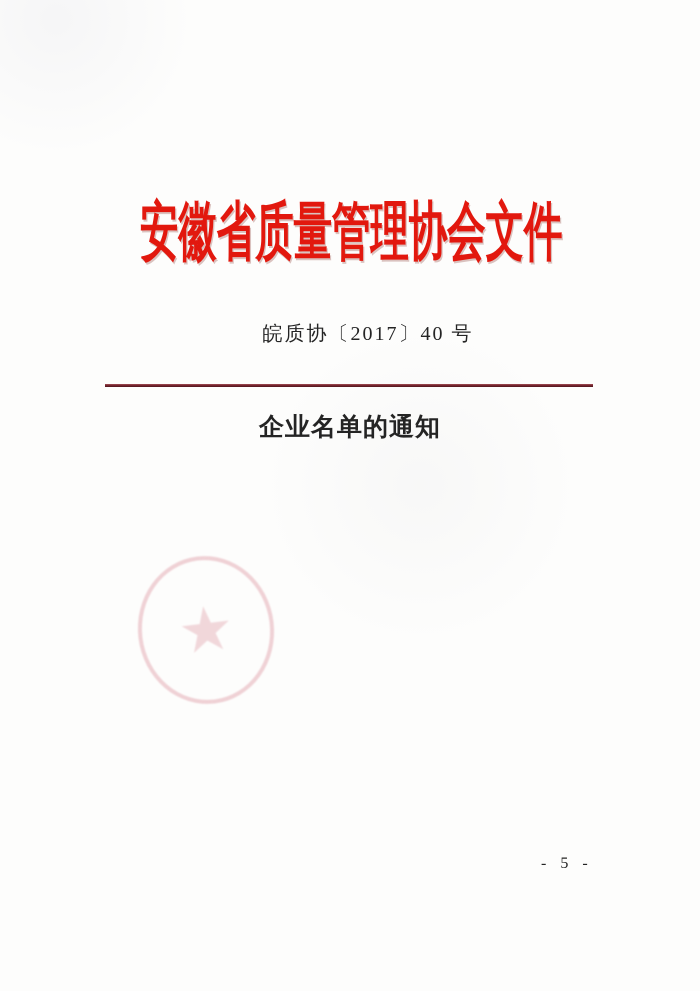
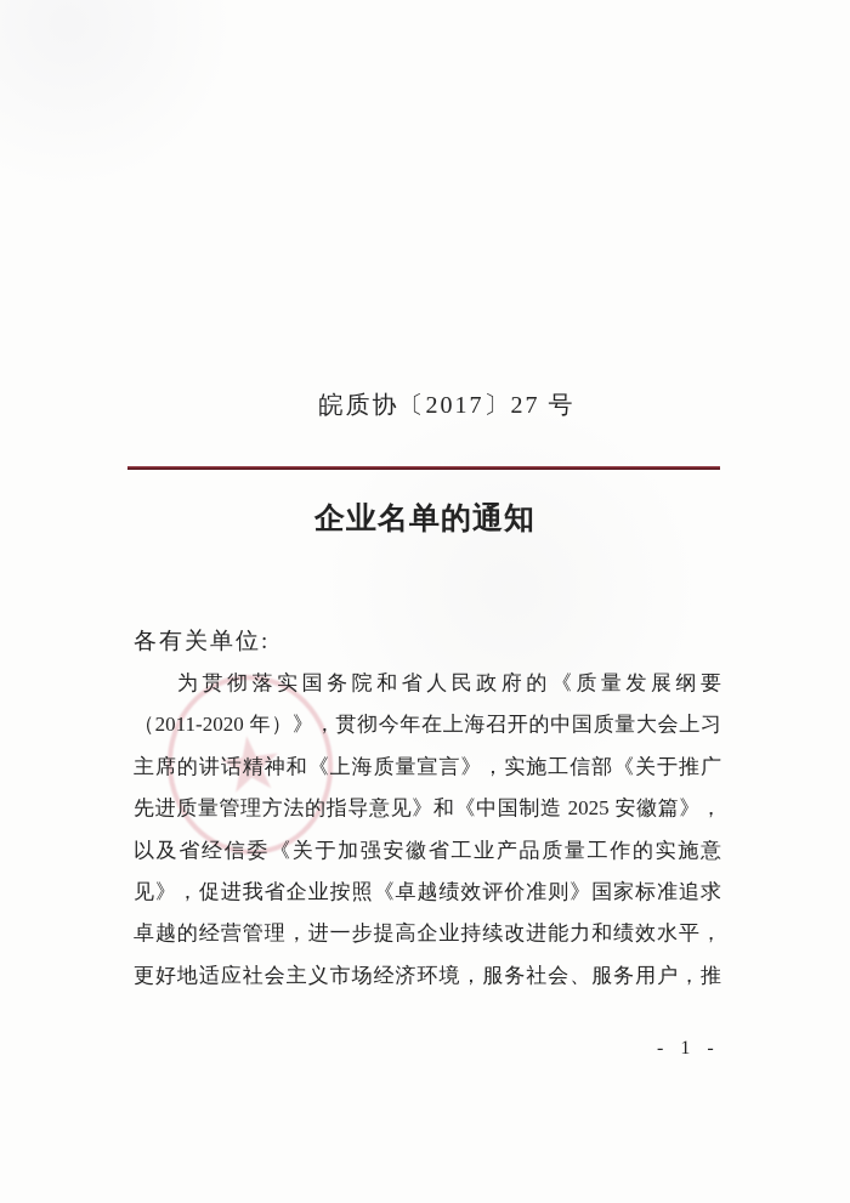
- 安徽省质量管理协会文件
- 皖质协〔2017〕40 号
+ 皖质协〔2017〕27 号
  企业名单的通知
+ 各有关单位:
+ 为贯彻落实国务院和省人民政府的《质量发展纲要
+ （2011-2020 年）》，贯彻今年在上海召开的中国质量大会上习
+ 主席的讲话精神和《上海质量宣言》，实施工信部《关于推广
+ 先进质量管理方法的指导意见》和《中国制造 2025 安徽篇》，
+ 以及省经信委《关于加强安徽省工业产品质量工作的实施意
+ 见》，促进我省企业按照《卓越绩效评价准则》国家标准追求
+ 卓越的经营管理，进一步提高企业持续改进能力和绩效水平，
+ 更好地适应社会主义市场经济环境，服务社会、服务用户，推
- - 5 -
+ - 1 -
